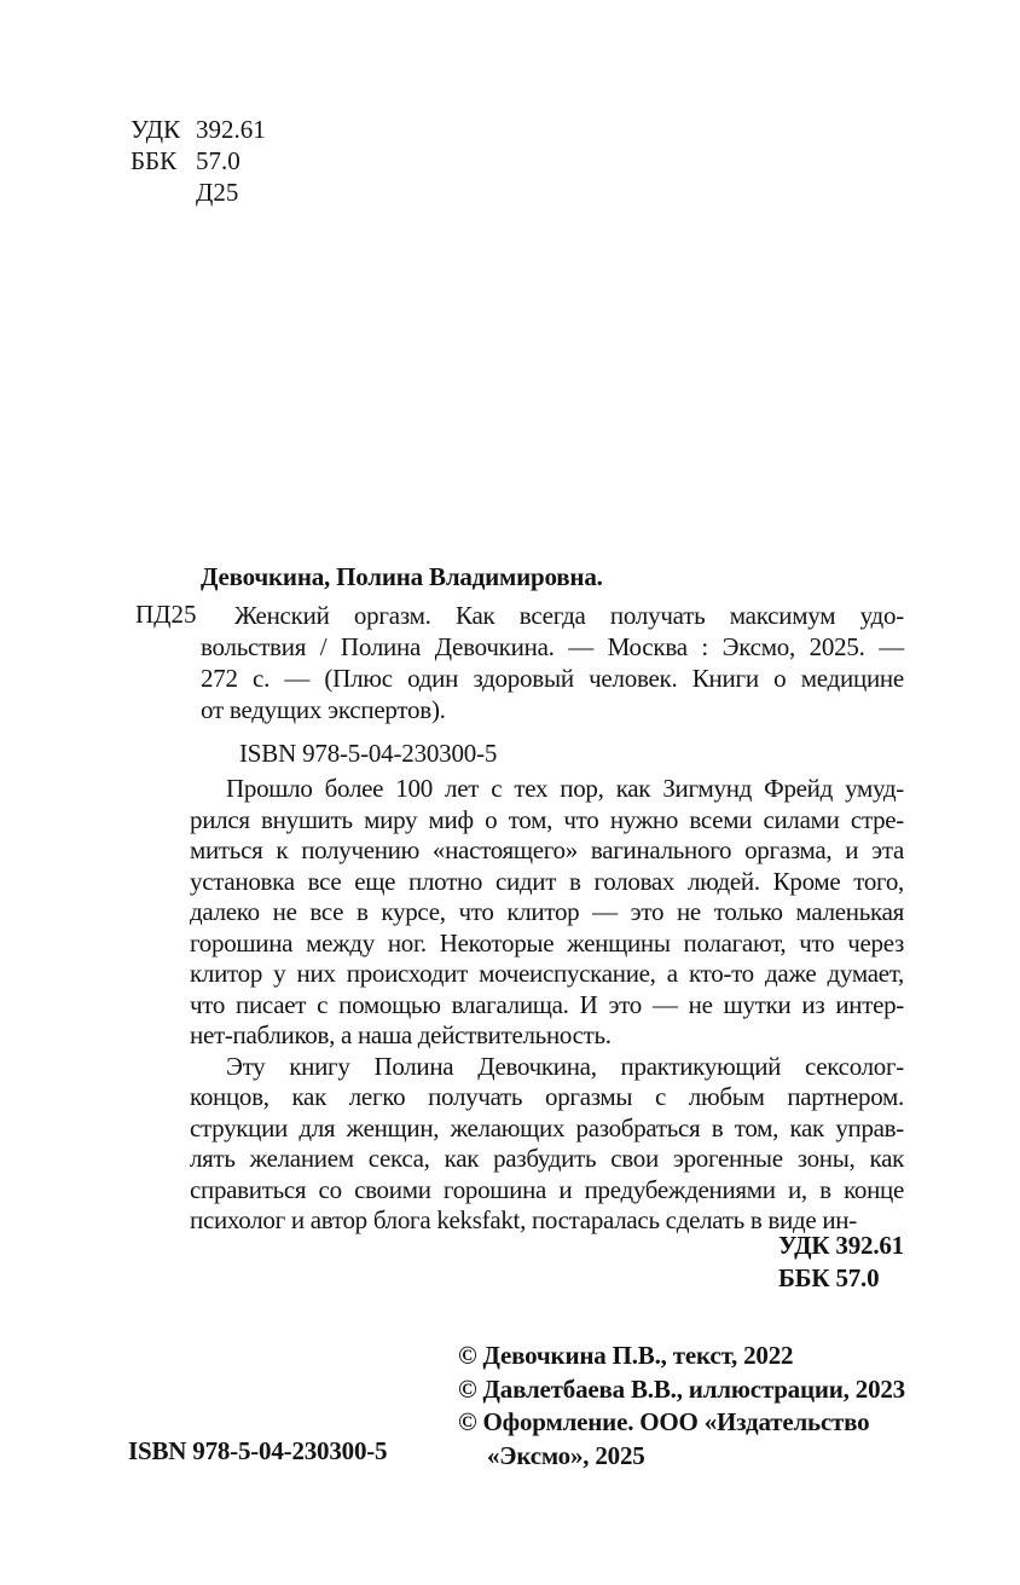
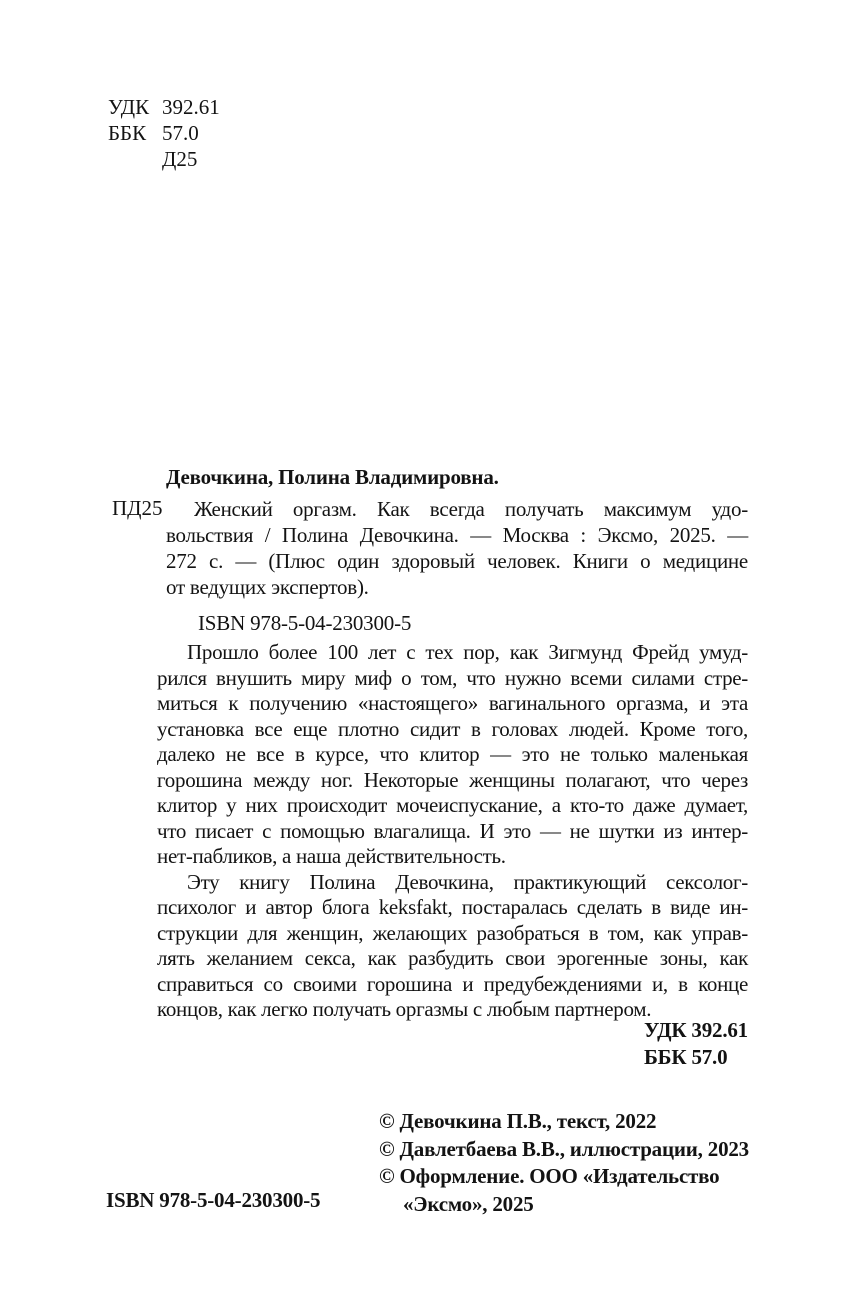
  УДК 392.61
  ББК 57.0
  Д25
  Девочкина, Полина Владимировна.
  ПД25
  Женский оргазм. Как всегда получать максимум удо-
  вольствия / Полина Девочкина. — Москва : Эксмо, 2025. —
  272 с. — (Плюс один здоровый человек. Книги о медицине
  от ведущих экспертов).
  ISBN 978-5-04-230300-5
  Прошло более 100 лет с тех пор, как Зигмунд Фрейд умуд-
  рился внушить миру миф о том, что нужно всеми силами стре-
  миться к получению «настоящего» вагинального оргазма, и эта
  установка все еще плотно сидит в головах людей. Кроме того,
  далеко не все в курсе, что клитор — это не только маленькая
  горошина между ног. Некоторые женщины полагают, что через
  клитор у них происходит мочеиспускание, а кто-то даже думает,
  что писает с помощью влагалища. И это — не шутки из интер-
  нет-пабликов, а наша действительность.
  Эту книгу Полина Девочкина, практикующий сексолог-
- концов, как легко получать оргазмы с любым партнером.
+ психолог и автор блога keksfakt, постаралась сделать в виде ин-
  струкции для женщин, желающих разобраться в том, как управ-
  лять желанием секса, как разбудить свои эрогенные зоны, как
  справиться со своими горошина и предубеждениями и, в конце
- психолог и автор блога keksfakt, постаралась сделать в виде ин-
+ концов, как легко получать оргазмы с любым партнером.
  УДК 392.61
  ББК 57.0
  © Девочкина П.В., текст, 2022
  © Давлетбаева В.В., иллюстрации, 2023
  © Оформление. ООО «Издательство
  «Эксмо», 2025
  ISBN 978-5-04-230300-5
